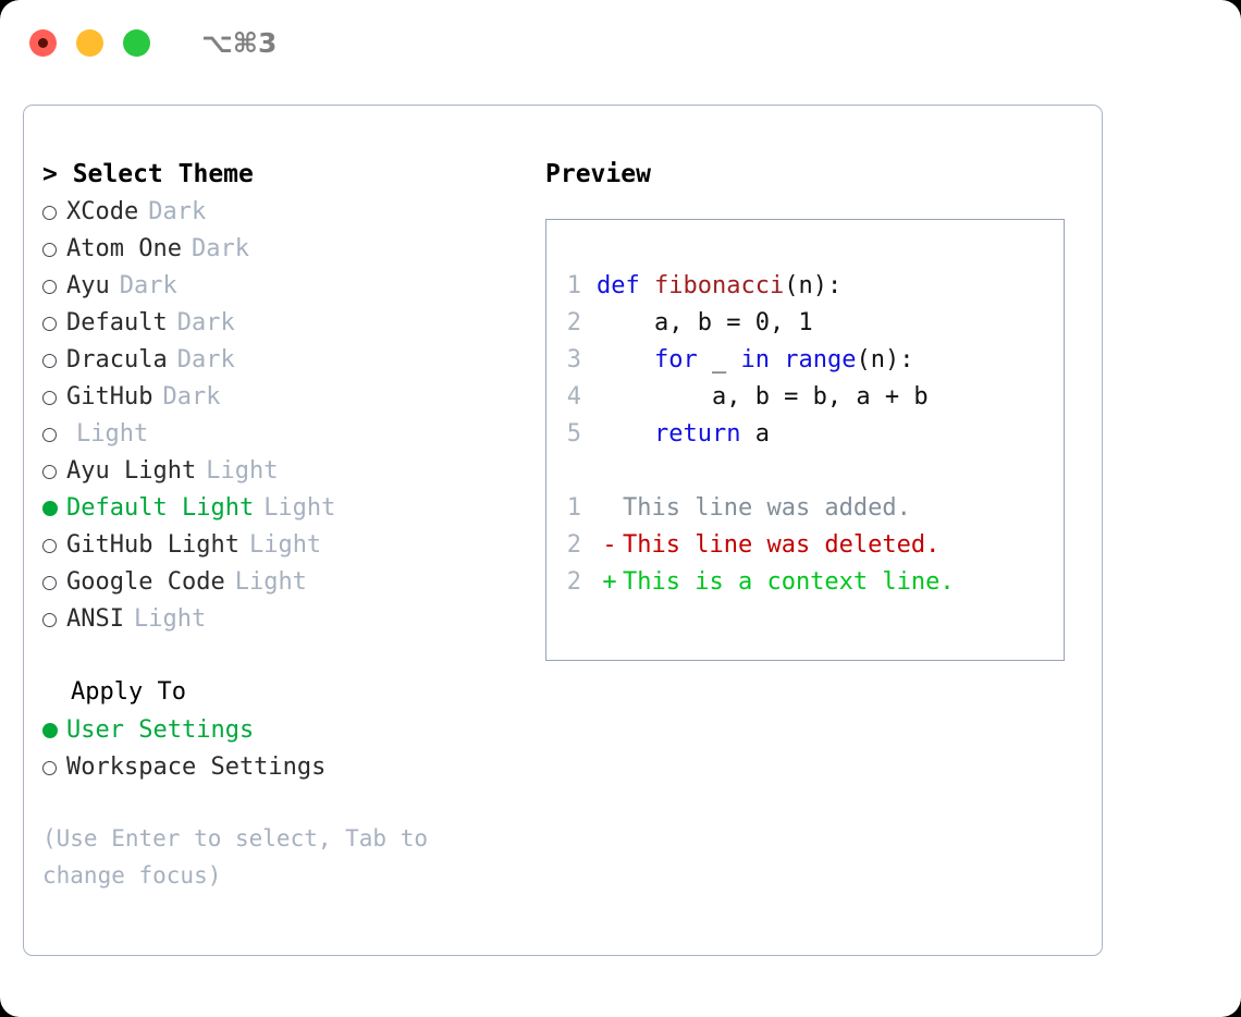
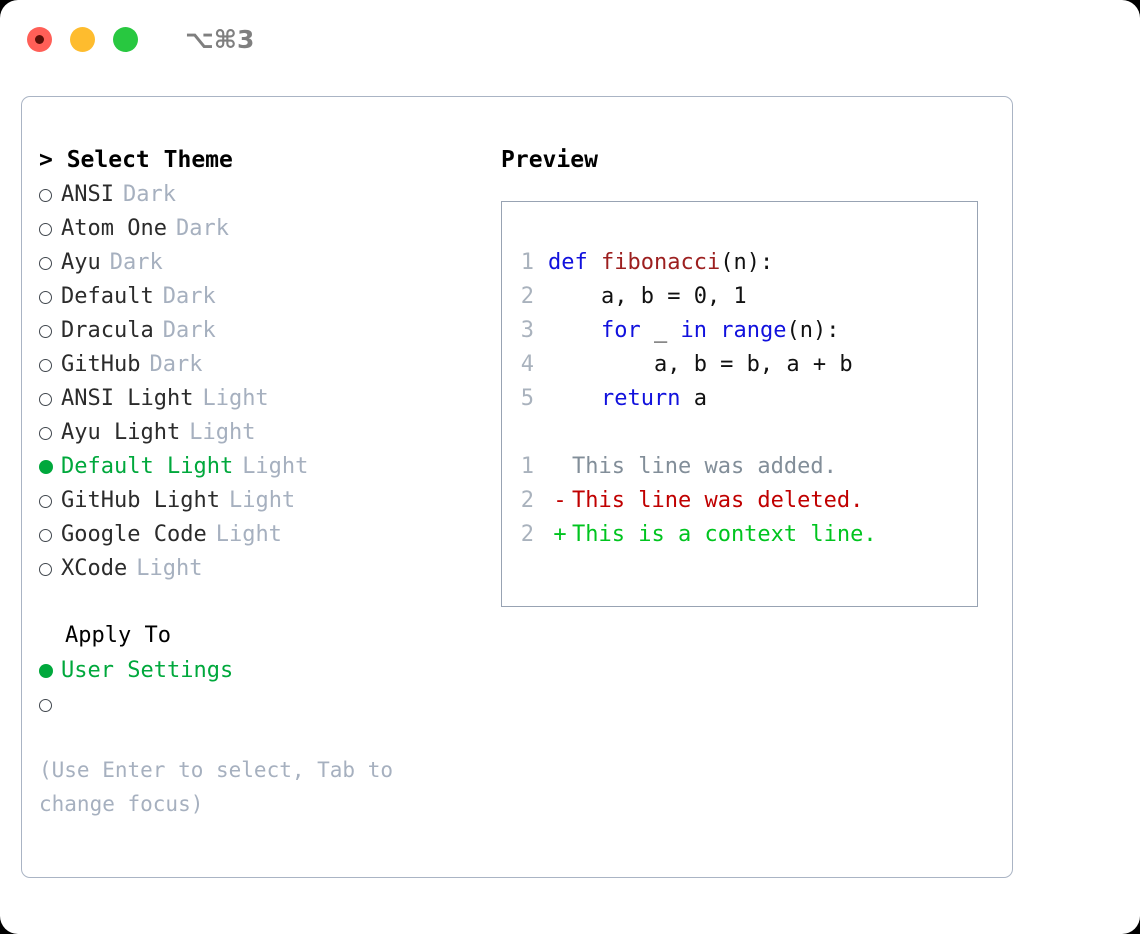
  ⌥⌘3
  > Select Theme
- XCode
+ ANSI
  Dark
  Atom One
  Dark
  Ayu
  Dark
  Default
  Dark
  Dracula
  Dark
  GitHub
  Dark
+ ANSI Light
  Light
  Ayu Light
  Light
  Default Light
  Light
  GitHub Light
  Light
  Google Code
  Light
- ANSI
+ XCode
  Light
  Apply To
  User Settings
- Workspace Settings
  (Use Enter to select, Tab to change focus)
  Preview
  1
  def fibonacci(n):
  2
  a, b = 0, 1
  3
  for _ in range(n):
  4
  a, b = b, a + b
  5
  return a
  1
  This line was added.
  2
  -
  This line was deleted.
  2
  +
  This is a context line.
